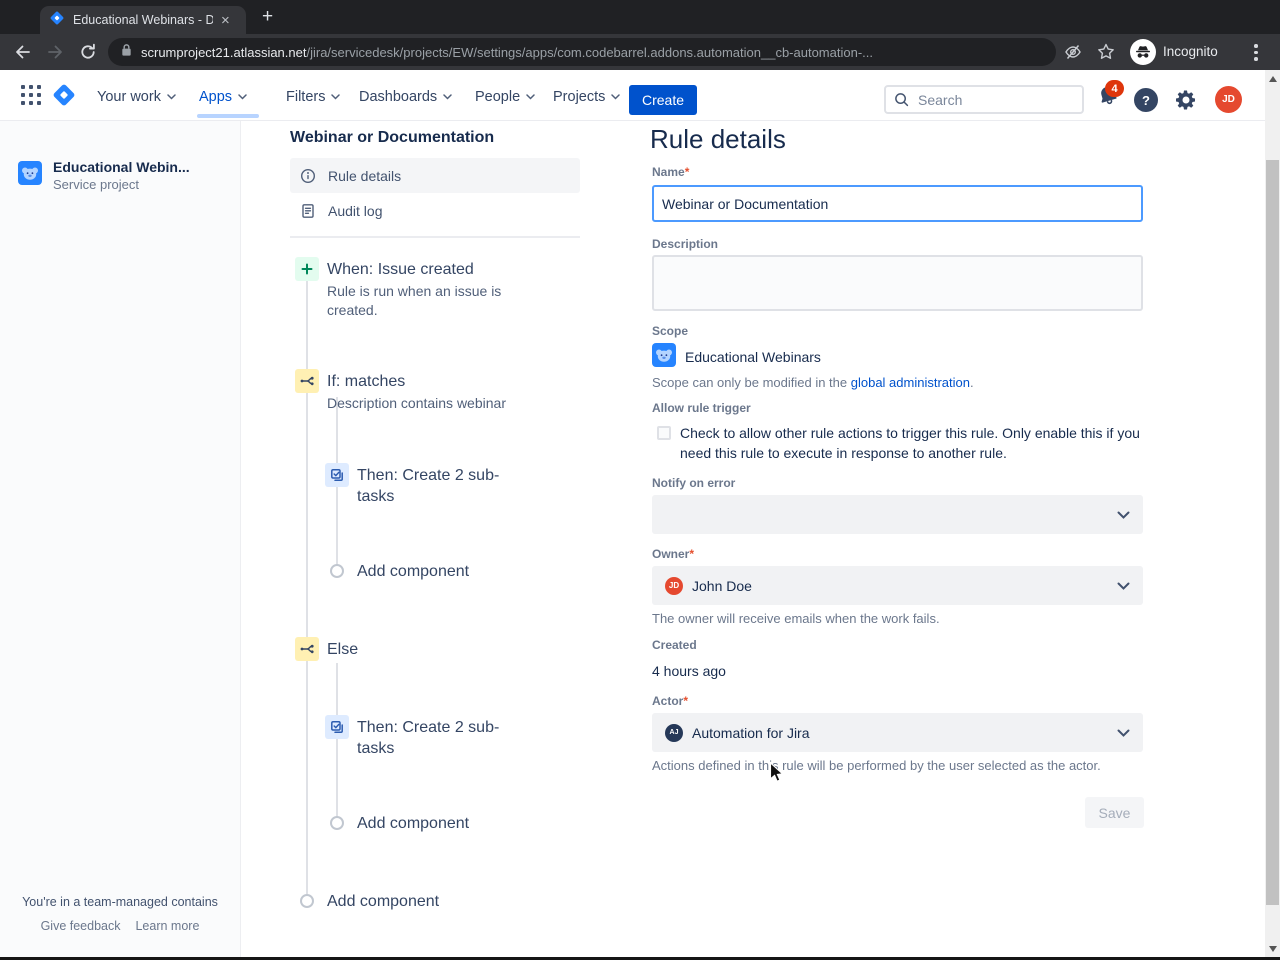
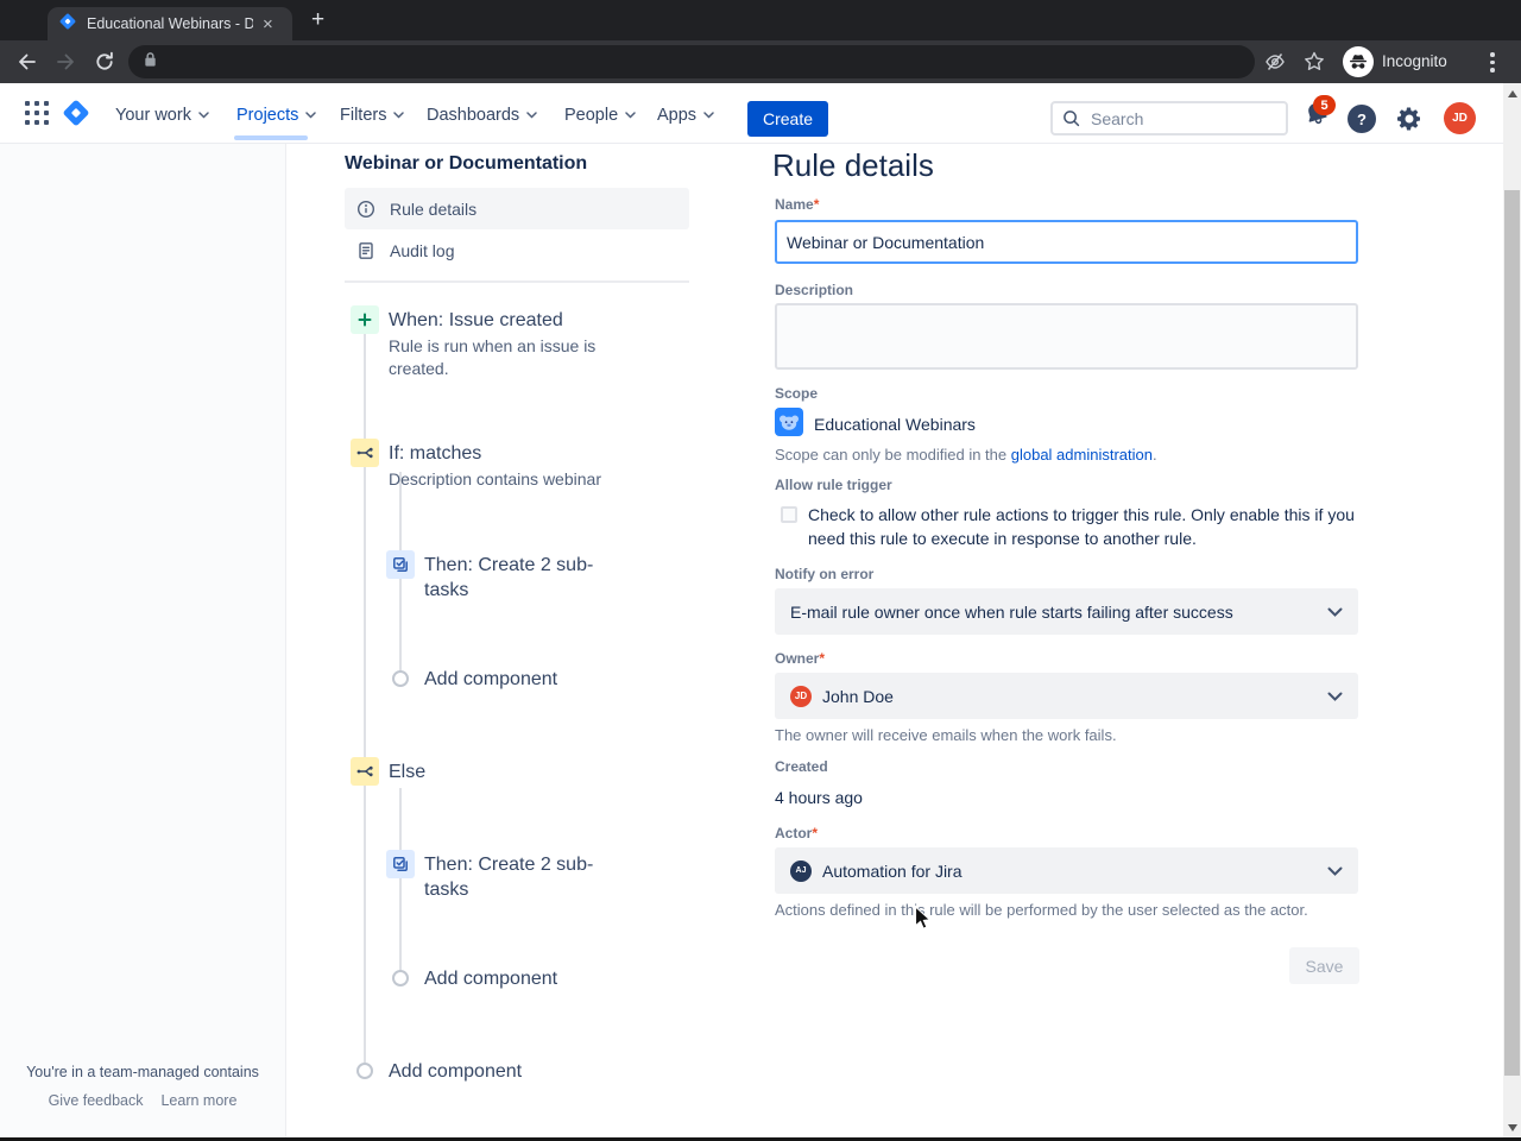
  Educational Webinars - D
  ×
  +
- scrumproject21.atlassian.net/jira/servicedesk/projects/EW/settings/apps/com.codebarrel.addons.automation__cb-automation-...
  Incognito
  Your work
- Apps
+ Projects
  Filters
  Dashboards
  People
- Projects
+ Apps
  Create
  Search
- 4
+ 5
  ?
  JD
- Educational Webin...
- Service project
  You're in a team-managed contains
  Give feedback
  Learn more
  Webinar or Documentation
  Rule details
  Audit log
  When: Issue created
  Rule is run when an issue is created.
  If: matches
  Description contains webinar
  Then: Create 2 sub-tasks
  Add component
  Else
  Then: Create 2 sub-tasks
  Add component
  Add component
  Rule details
  Name*
  Webinar or Documentation
  Description
  Scope
  Educational Webinars
  Scope can only be modified in the global administration.
  Allow rule trigger
  Check to allow other rule actions to trigger this rule. Only enable this if you need this rule to execute in response to another rule.
  Notify on error
+ E-mail rule owner once when rule starts failing after success
  Owner*
  JD
  John Doe
  The owner will receive emails when the work fails.
  Created
  4 hours ago
  Actor*
  Automation for Jira
  Actions defined in ths rule will be performed by the user selected as the actor.
  Save
